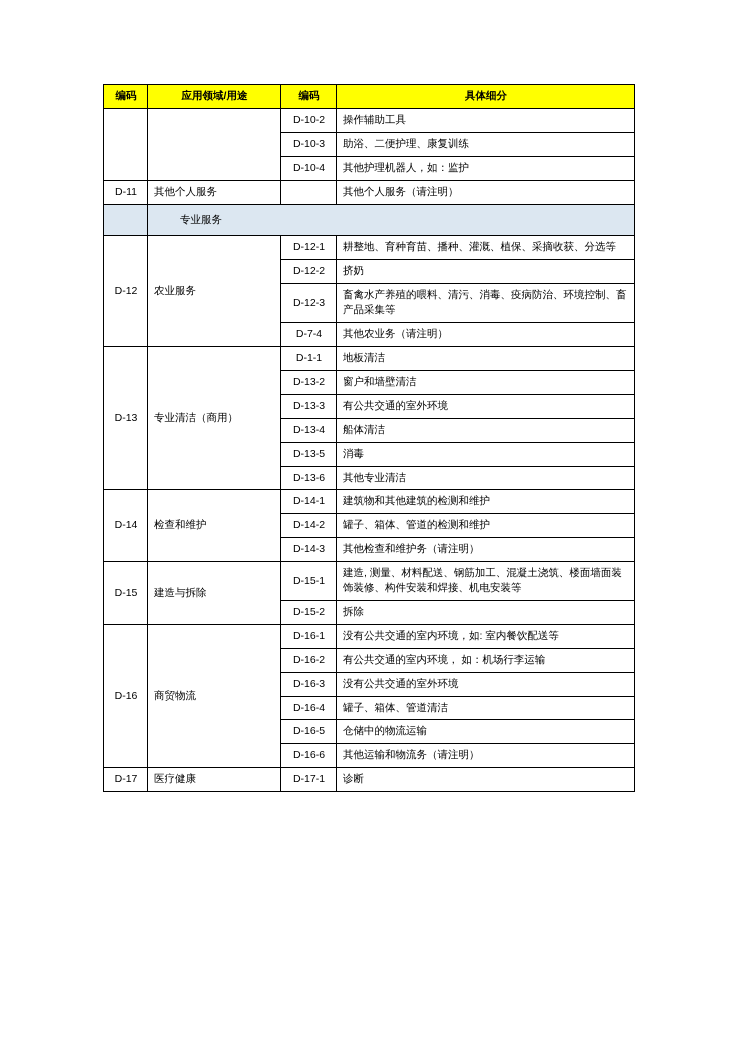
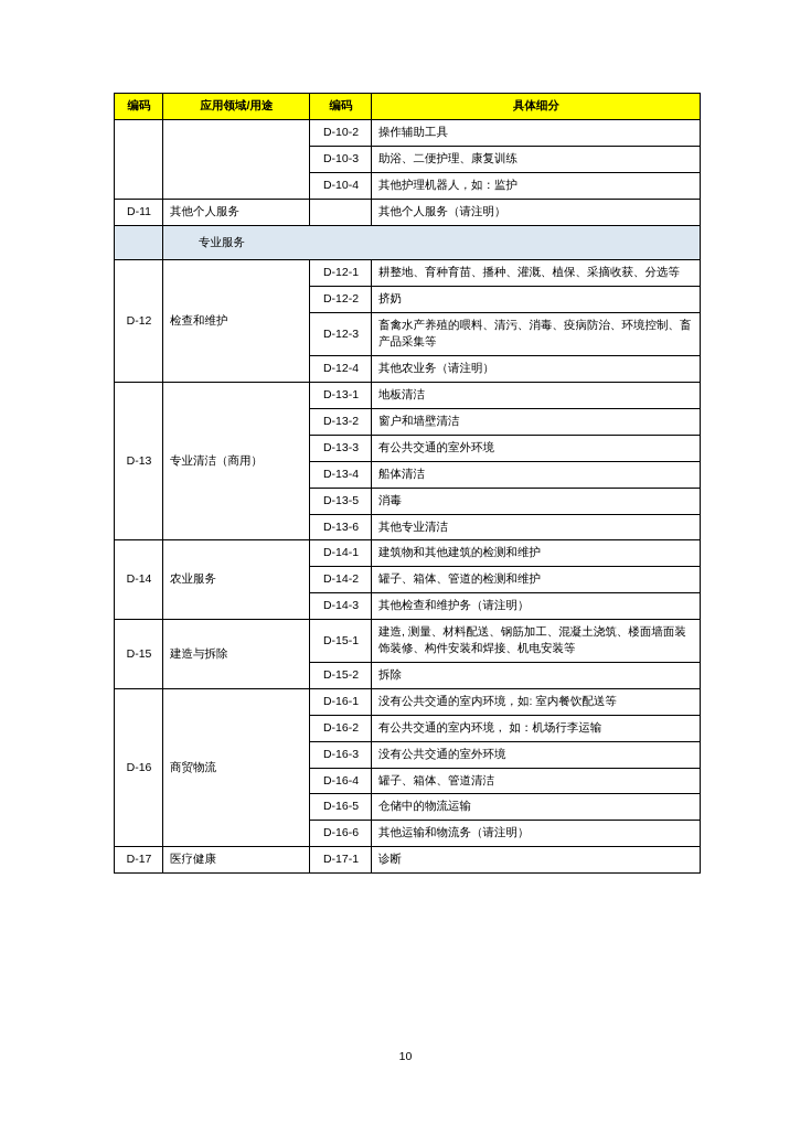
  编码	应用领域/用途	编码	具体细分
  		D-10-2	操作辅助工具
  D-10-3	助浴、二便护理、康复训练
  D-10-4	其他护理机器人，如：监护
  D-11	其他个人服务		其他个人服务（请注明）
  	专业服务
- D-12	农业服务	D-12-1	耕整地、育种育苗、播种、灌溉、植保、采摘收获、分选等
+ D-12	检查和维护	D-12-1	耕整地、育种育苗、播种、灌溉、植保、采摘收获、分选等
  D-12-2	挤奶
  D-12-3	畜禽水产养殖的喂料、清污、消毒、疫病防治、环境控制、畜产品采集等
- D-7-4	其他农业务（请注明）
+ D-12-4	其他农业务（请注明）
- D-13	专业清洁（商用）	D-1-1	地板清洁
+ D-13	专业清洁（商用）	D-13-1	地板清洁
  D-13-2	窗户和墙壁清洁
  D-13-3	有公共交通的室外环境
  D-13-4	船体清洁
  D-13-5	消毒
  D-13-6	其他专业清洁
- D-14	检查和维护	D-14-1	建筑物和其他建筑的检测和维护
+ D-14	农业服务	D-14-1	建筑物和其他建筑的检测和维护
  D-14-2	罐子、箱体、管道的检测和维护
  D-14-3	其他检查和维护务（请注明）
  D-15	建造与拆除	D-15-1	建造, 测量、材料配送、钢筋加工、混凝土浇筑、楼面墙面装饰装修、构件安装和焊接、机电安装等
  D-15-2	拆除
  D-16	商贸物流	D-16-1	没有公共交通的室内环境，如: 室内餐饮配送等
  D-16-2	有公共交通的室内环境， 如：机场行李运输
  D-16-3	没有公共交通的室外环境
  D-16-4	罐子、箱体、管道清洁
  D-16-5	仓储中的物流运输
  D-16-6	其他运输和物流务（请注明）
  D-17	医疗健康	D-17-1	诊断
+ 10
